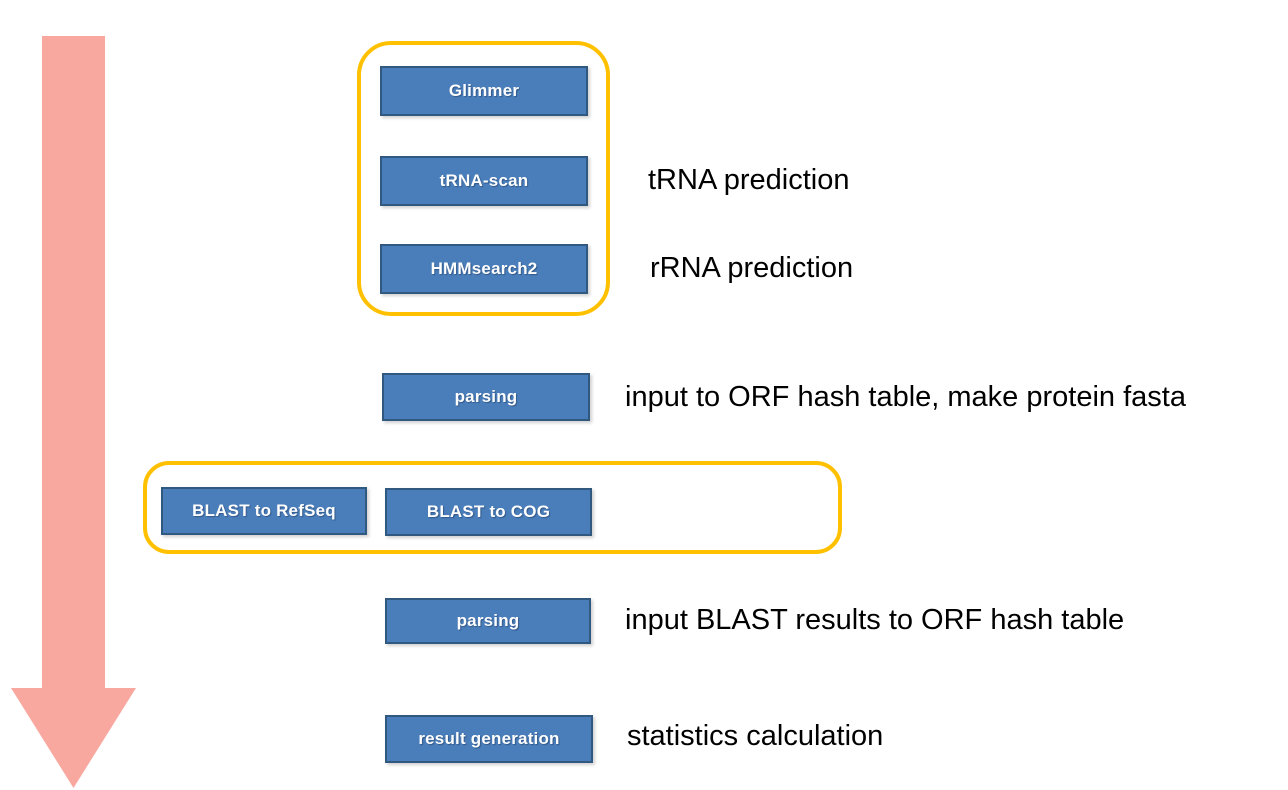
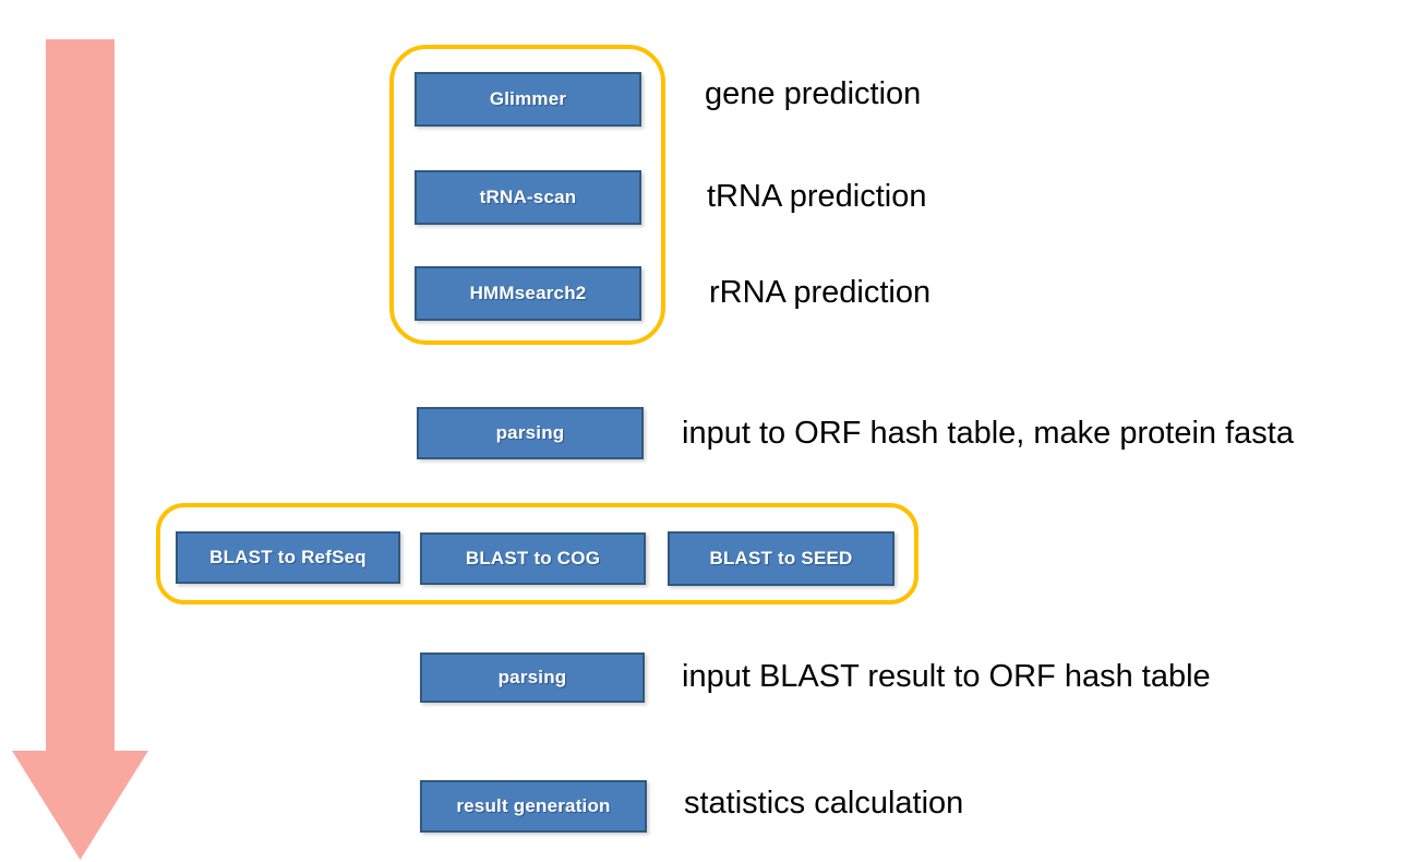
  Glimmer
  tRNA-scan
  HMMsearch2
  parsing
  BLAST to RefSeq
  BLAST to COG
+ BLAST to SEED
  parsing
  result generation
+ gene prediction
  tRNA prediction
  rRNA prediction
  input to ORF hash table, make protein fasta
- input BLAST results to ORF hash table
+ input BLAST result to ORF hash table
  statistics calculation
